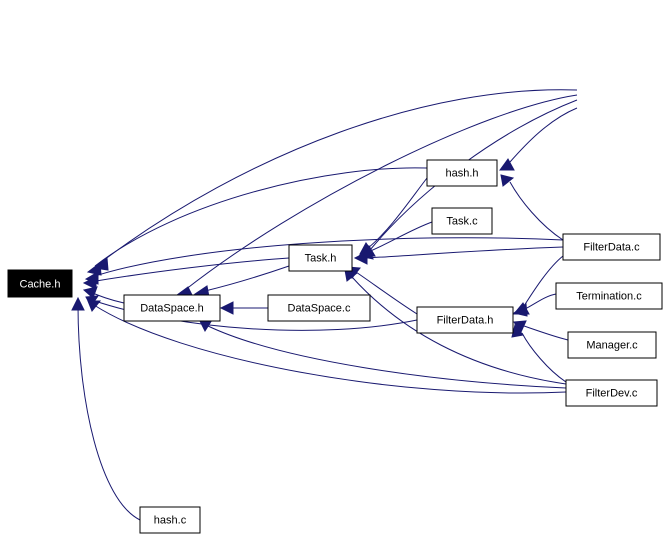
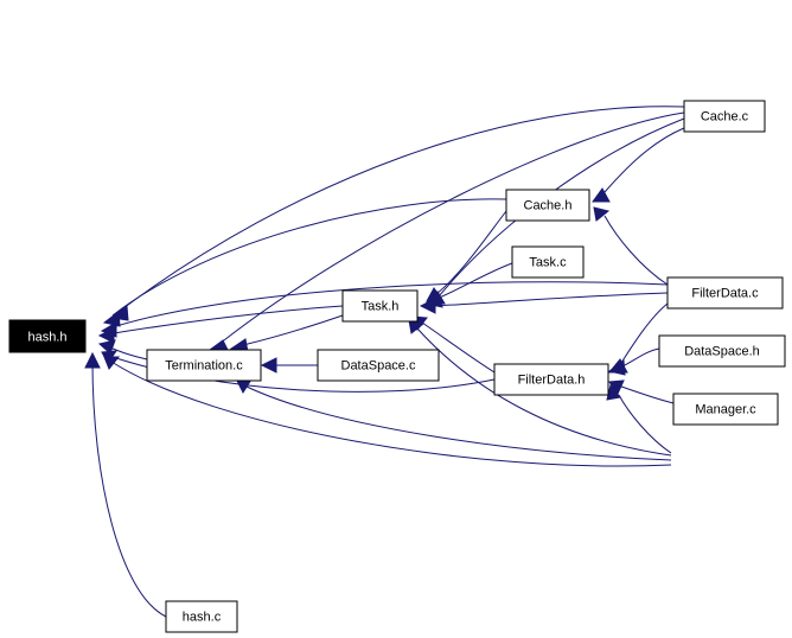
- Cache.h
+ hash.h
- DataSpace.h
+ Termination.c
  DataSpace.c
  Task.h
  Task.c
- hash.h
+ Cache.h
+ Cache.c
  FilterData.h
  FilterData.c
- Termination.c
+ DataSpace.h
  Manager.c
- FilterDev.c
  hash.c
